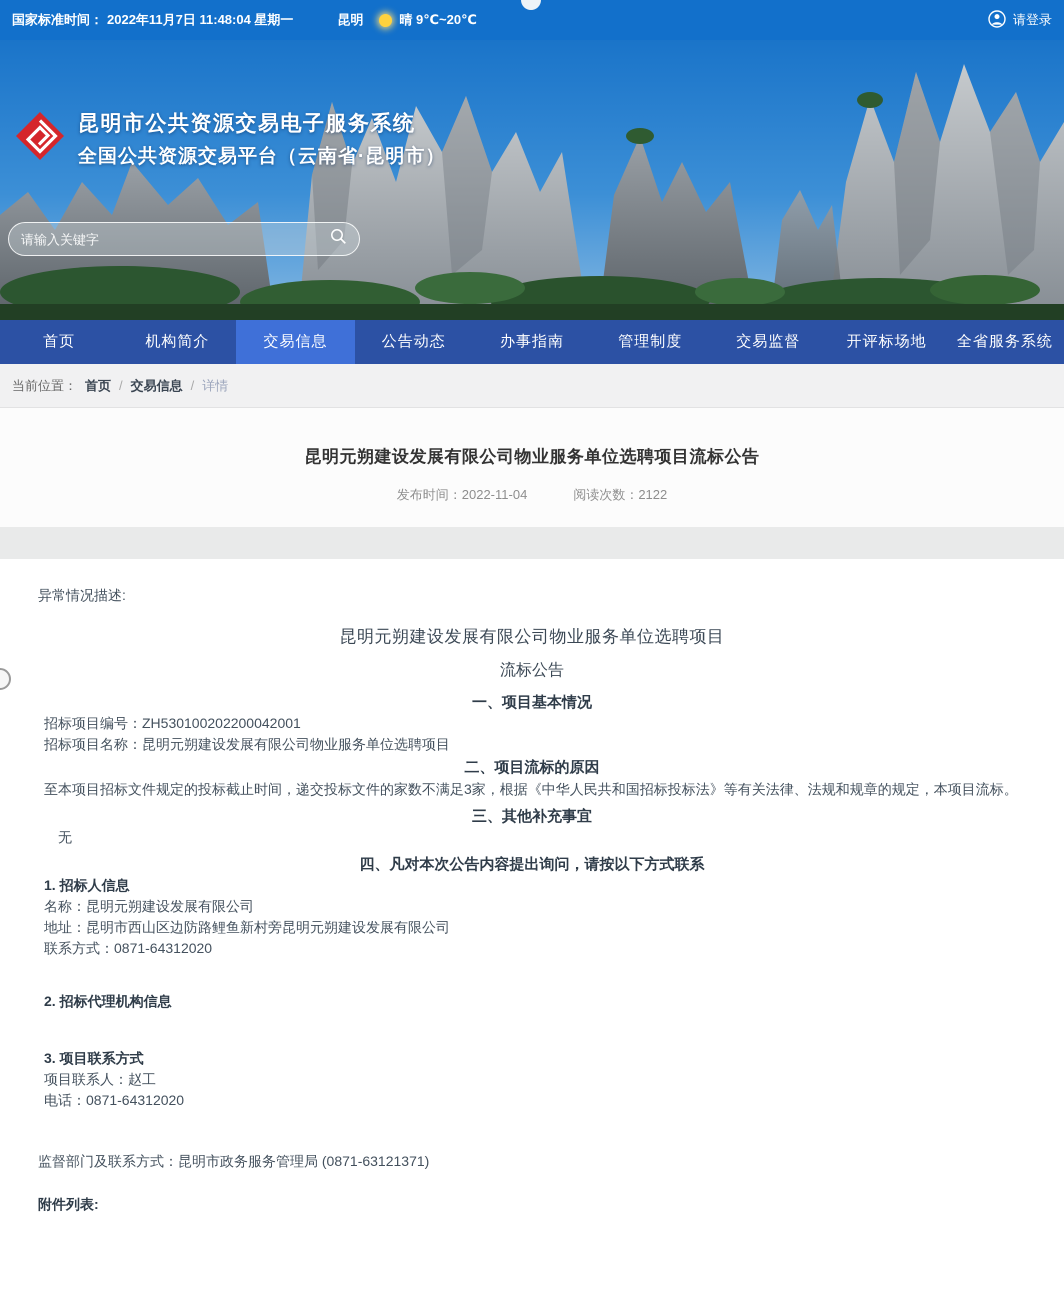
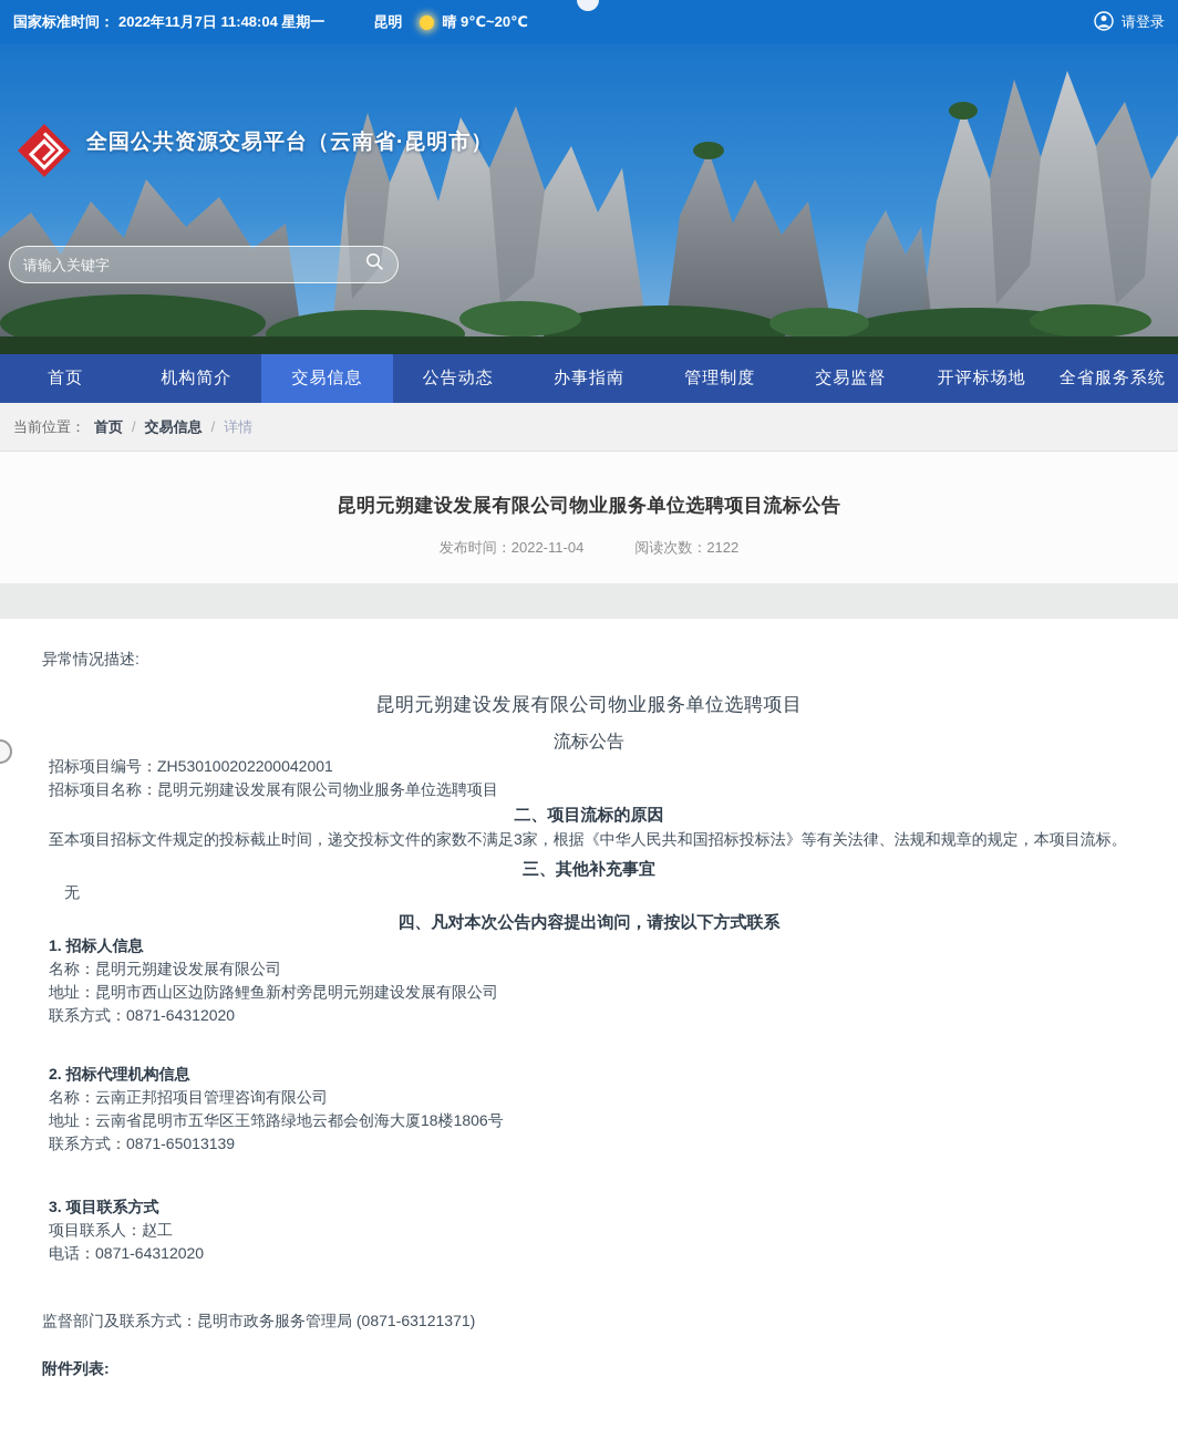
  国家标准时间：
  2022年11月7日 11:48:04 星期一
  昆明
  晴 9℃~20℃
  请登录
- 昆明市公共资源交易电子服务系统
  全国公共资源交易平台（云南省·昆明市）
  请输入关键字
  首页
  机构简介
  交易信息
  公告动态
  办事指南
  管理制度
  交易监督
  开评标场地
  全省服务系统
  当前位置：
  首页
  /
  交易信息
  /
  详情
  昆明元朔建设发展有限公司物业服务单位选聘项目流标公告
  发布时间：2022-11-04
  阅读次数：2122
  异常情况描述:
  昆明元朔建设发展有限公司物业服务单位选聘项目
  流标公告
- 一、项目基本情况
  招标项目编号：ZH530100202200042001
  招标项目名称：昆明元朔建设发展有限公司物业服务单位选聘项目
  二、项目流标的原因
  至本项目招标文件规定的投标截止时间，递交投标文件的家数不满足3家，根据《中华人民共和国招标投标法》等有关法律、法规和规章的规定，本项目流标。
  三、其他补充事宜
  无
  四、凡对本次公告内容提出询问，请按以下方式联系
  1. 招标人信息
  名称：昆明元朔建设发展有限公司
  地址：昆明市西山区边防路鲤鱼新村旁昆明元朔建设发展有限公司
  联系方式：0871-64312020
  2. 招标代理机构信息
+ 名称：云南正邦招项目管理咨询有限公司
+ 地址：云南省昆明市五华区王筇路绿地云都会创海大厦18楼1806号
+ 联系方式：0871-65013139
  3. 项目联系方式
  项目联系人：赵工
  电话：0871-64312020
  监督部门及联系方式：昆明市政务服务管理局 (0871-63121371)
  附件列表:
